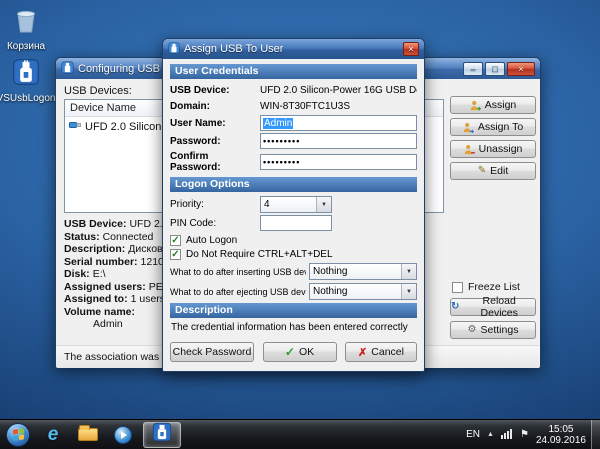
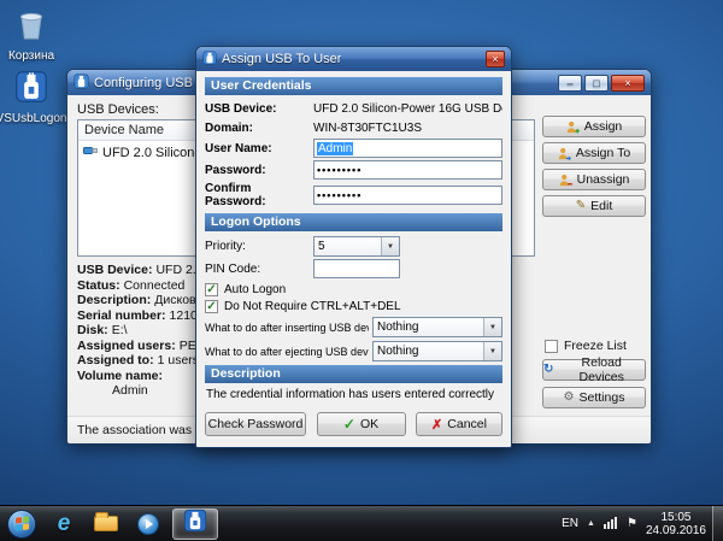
  Корзина
  SUsbLogon
  –
  □
  ×
  USB Devices:
  Device Name
  Status: Connected
  Disk: E:\
  Assigned users: PE
  Assigned to: 1 user
  Volume name:
  Admin
  Assign
  Assign To
  Unassign
  ✎
  Edit
  Freeze List
  ↻
  Reload Devices
  ⚙
  Settings
  Assign USB To User
  ×
  User Credentials
  USB Device:
  UFD 2.0 Silicon-Power 16G USB D
  Domain:
  WIN-8T30FTC1U3S
  User Name:
  Admin
  Password:
  •••••••••
  Confirm Password:
  •••••••••
  Logon Options
  Priority:
- 4
+ 5
  PIN Code:
  ✓
  Auto Logon
  ✓
  Do Not Require CTRL+ALT+DEL
  What to do after inserting USB de
  Nothing
  What to do after ejecting USB dev
  Nothing
  Description
- The credential information has been entered correctly
+ The credential information has users entered correctly
  Check Password
  ✓
  OK
  ✗
  Cancel
  e
  EN
  ⚑
  15:05
  24.09.2016
